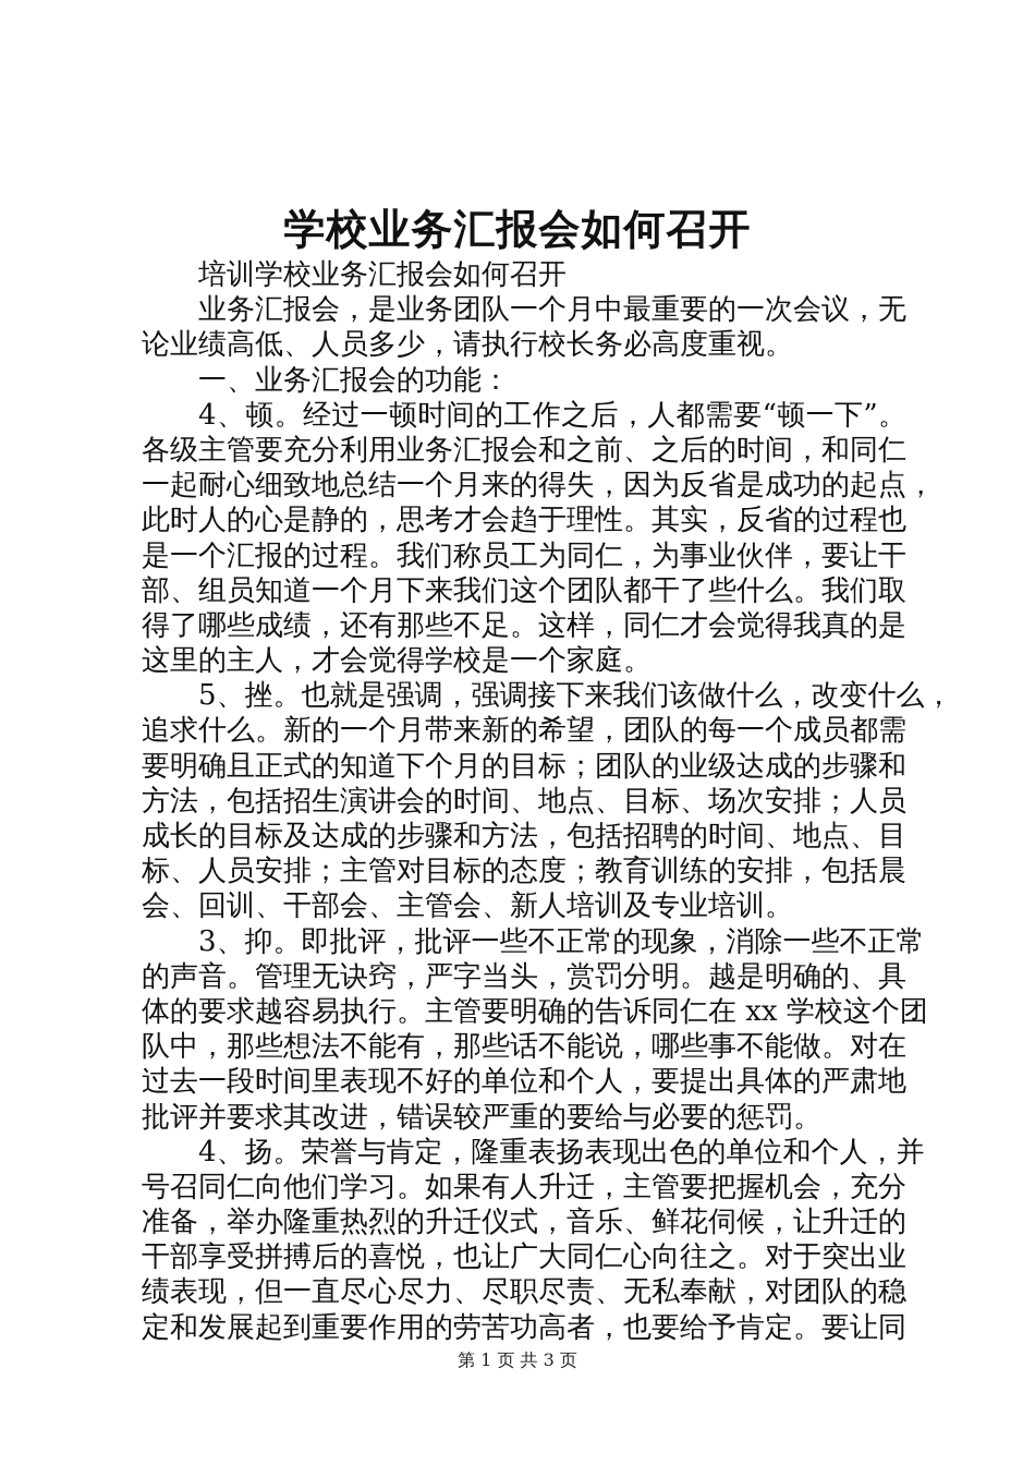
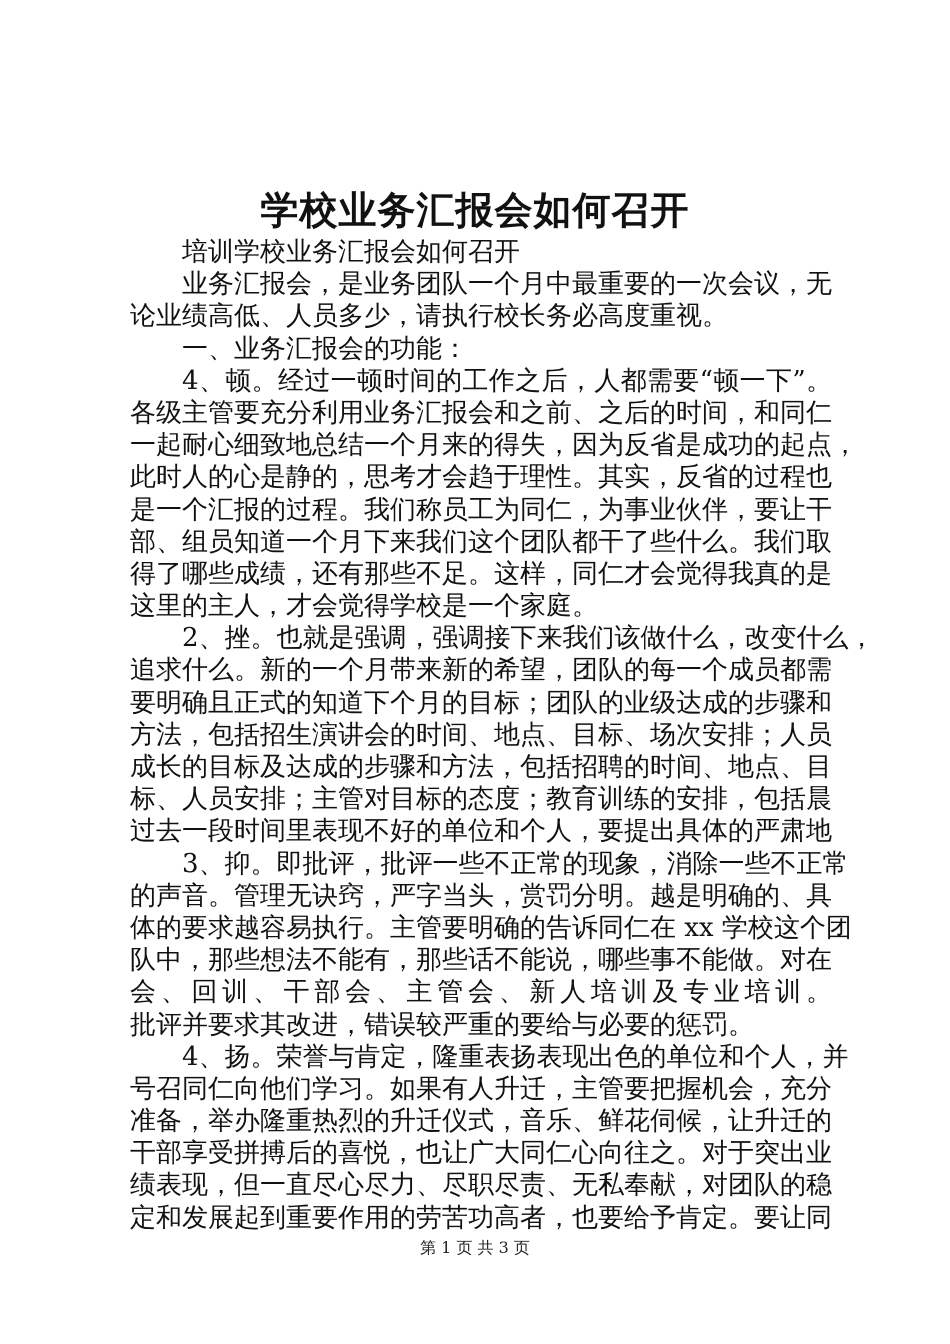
  学校业务汇报会如何召开
  培训学校业务汇报会如何召开
  业务汇报会，是业务团队一个月中最重要的一次会议，无
  论业绩高低、人员多少，请执行校长务必高度重视。
  一、业务汇报会的功能：
  4、顿。经过一顿时间的工作之后，人都需要“顿一下”。
  各级主管要充分利用业务汇报会和之前、之后的时间，和同仁
  一起耐心细致地总结一个月来的得失，因为反省是成功的起点，
  此时人的心是静的，思考才会趋于理性。其实，反省的过程也
  是一个汇报的过程。我们称员工为同仁，为事业伙伴，要让干
  部、组员知道一个月下来我们这个团队都干了些什么。我们取
  得了哪些成绩，还有那些不足。这样，同仁才会觉得我真的是
  这里的主人，才会觉得学校是一个家庭。
- 5、挫。也就是强调，强调接下来我们该做什么，改变什么，
+ 2、挫。也就是强调，强调接下来我们该做什么，改变什么，
  追求什么。新的一个月带来新的希望，团队的每一个成员都需
  要明确且正式的知道下个月的目标；团队的业级达成的步骤和
  方法，包括招生演讲会的时间、地点、目标、场次安排；人员
  成长的目标及达成的步骤和方法，包括招聘的时间、地点、目
  标、人员安排；主管对目标的态度；教育训练的安排，包括晨
- 会、回训、干部会、主管会、新人培训及专业培训。
+ 过去一段时间里表现不好的单位和个人，要提出具体的严肃地
  3、抑。即批评，批评一些不正常的现象，消除一些不正常
  的声音。管理无诀窍，严字当头，赏罚分明。越是明确的、具
  体的要求越容易执行。主管要明确的告诉同仁在 xx 学校这个团
  队中，那些想法不能有，那些话不能说，哪些事不能做。对在
- 过去一段时间里表现不好的单位和个人，要提出具体的严肃地
+ 会、回训、干部会、主管会、新人培训及专业培训。
  批评并要求其改进，错误较严重的要给与必要的惩罚。
  4、扬。荣誉与肯定，隆重表扬表现出色的单位和个人，并
  号召同仁向他们学习。如果有人升迁，主管要把握机会，充分
  准备，举办隆重热烈的升迁仪式，音乐、鲜花伺候，让升迁的
  干部享受拼搏后的喜悦，也让广大同仁心向往之。对于突出业
  绩表现，但一直尽心尽力、尽职尽责、无私奉献，对团队的稳
  定和发展起到重要作用的劳苦功高者，也要给予肯定。要让同
  第 1 页 共 3 页
